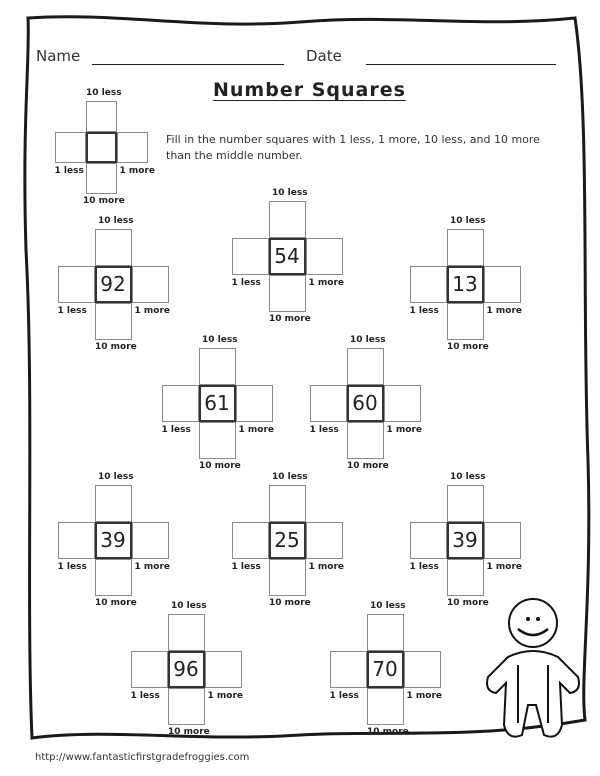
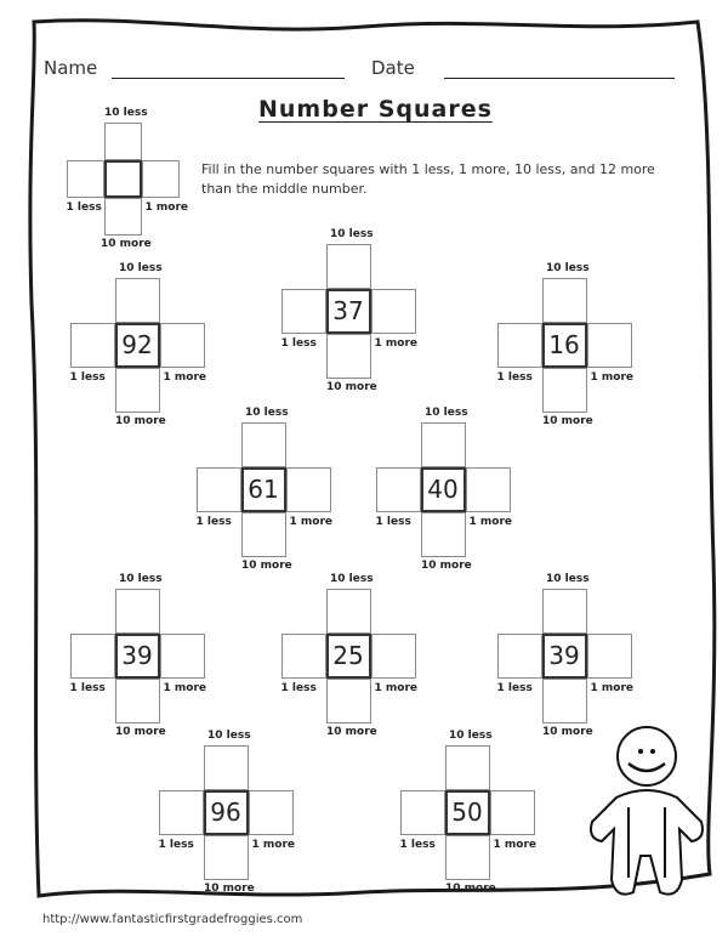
  Name
  Date
  Number Squares
- Fill in the number squares with 1 less, 1 more, 10 less, and 10 more than the middle number.
+ Fill in the number squares with 1 less, 1 more, 10 less, and 12 more than the middle number.
  10 less
  1 less
  1 more
  10 more
  92
  10 less
  1 less
  1 more
  10 more
- 54
+ 37
  10 less
  1 less
  1 more
  10 more
- 13
+ 16
  10 less
  1 less
  1 more
  10 more
  61
  10 less
  1 less
  1 more
  10 more
- 60
+ 40
  10 less
  1 less
  1 more
  10 more
  39
  10 less
  1 less
  1 more
  10 more
  25
  10 less
  1 less
  1 more
  10 more
  39
  10 less
  1 less
  1 more
  10 more
  96
  10 less
  1 less
  1 more
  10 more
- 70
+ 50
  10 less
  1 less
  1 more
  10 more
  http://www.fantasticfirstgradefroggies.com
